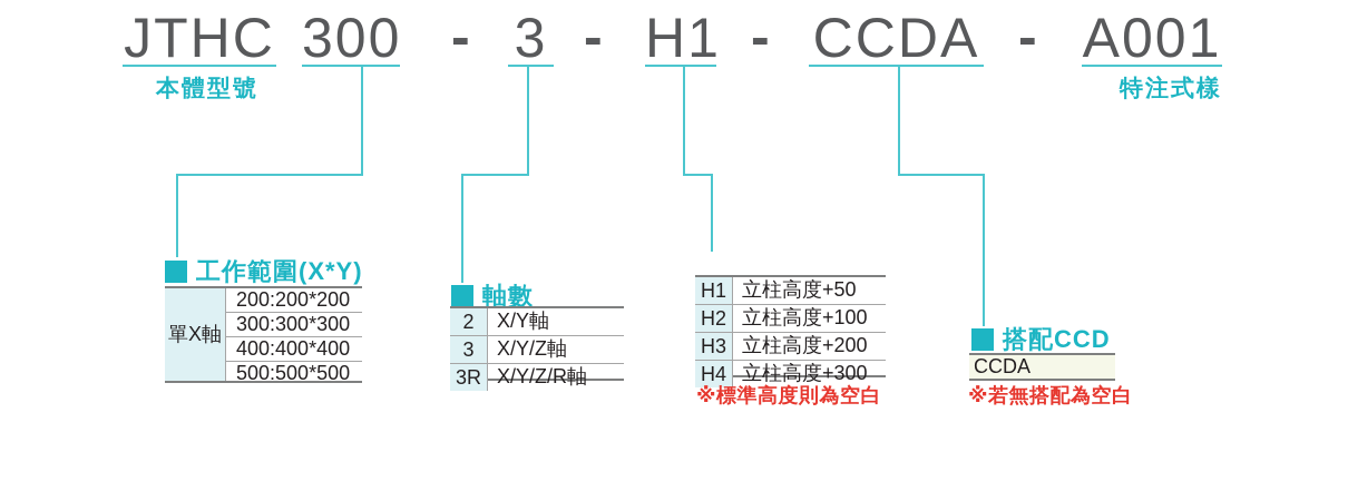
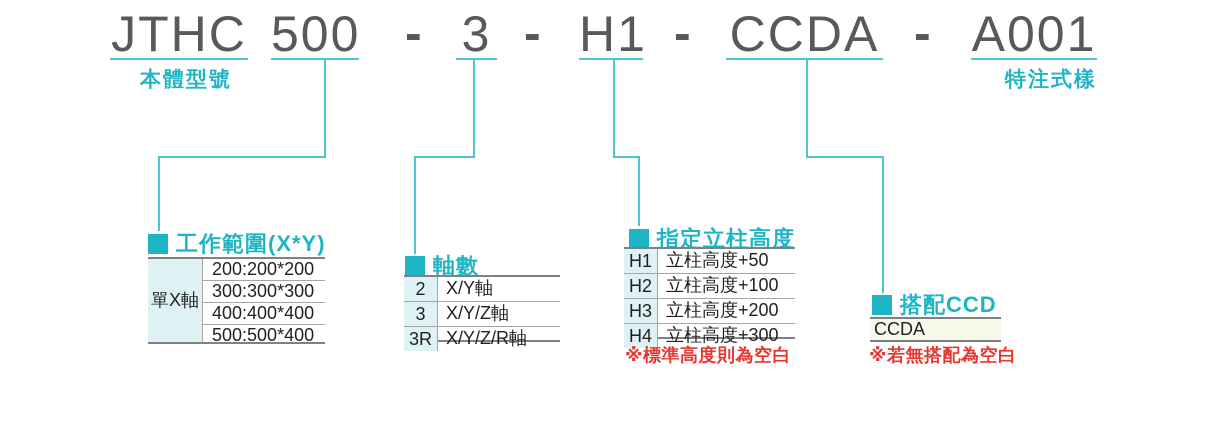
  JTHC
- 300
+ 500
  3
  H1
  CCDA
  A001
  -
  -
  -
  -
  本體型號
  特注式樣
  工作範圍(X*Y)
  單X軸
  200:200*200
  300:300*300
  400:400*400
- 500:500*500
+ 500:500*400
  軸數
  2
  X/Y軸
  3
  X/Y/Z軸
  3R
  X/Y/Z/R軸
+ 指定立柱高度
  H1
  立柱高度+50
  H2
  立柱高度+100
  H3
  立柱高度+200
  H4
  立柱高度+300
  ※標準高度則為空白
  搭配CCD
  CCDA
  ※若無搭配為空白
